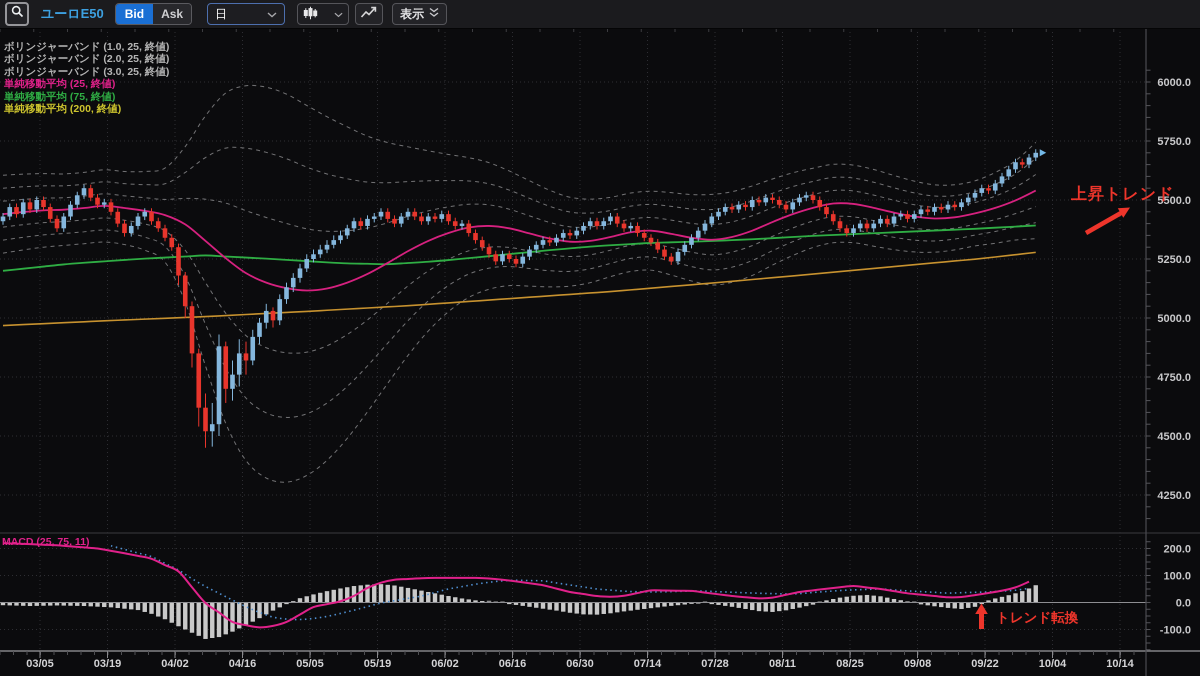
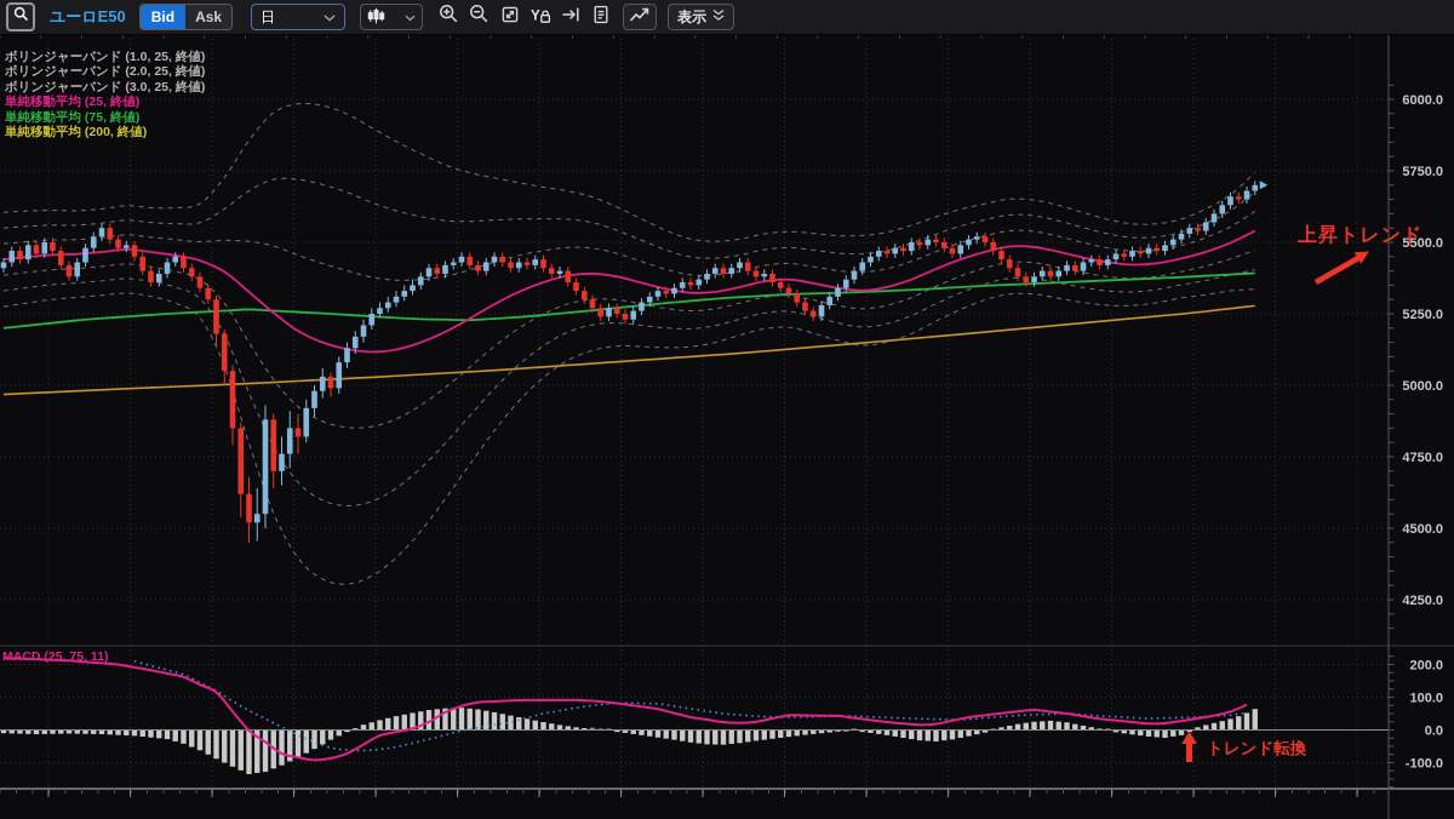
  6000.0
  5750.0
  5500.0
  5250.0
  5000.0
  4750.0
  4500.0
  4250.0
  200.0
  100.0
  0.0
  -100.0
- 03/05
- 03/19
- 04/02
- 04/16
- 05/05
- 05/19
- 06/02
- 06/16
- 06/30
- 07/14
- 07/28
- 08/11
- 08/25
- 09/08
- 09/22
- 10/04
- 10/14
  ユーロE50
  Bid
  Ask
  日
+ Y
  表示
  ボリンジャーバンド (1.0, 25, 終値)
  ボリンジャーバンド (2.0, 25, 終値)
  ボリンジャーバンド (3.0, 25, 終値)
  単純移動平均 (25, 終値)
  単純移動平均 (75, 終値)
  単純移動平均 (200, 終値)
  MACD (25, 75, 11)
  上昇トレンド
  トレンド転換
